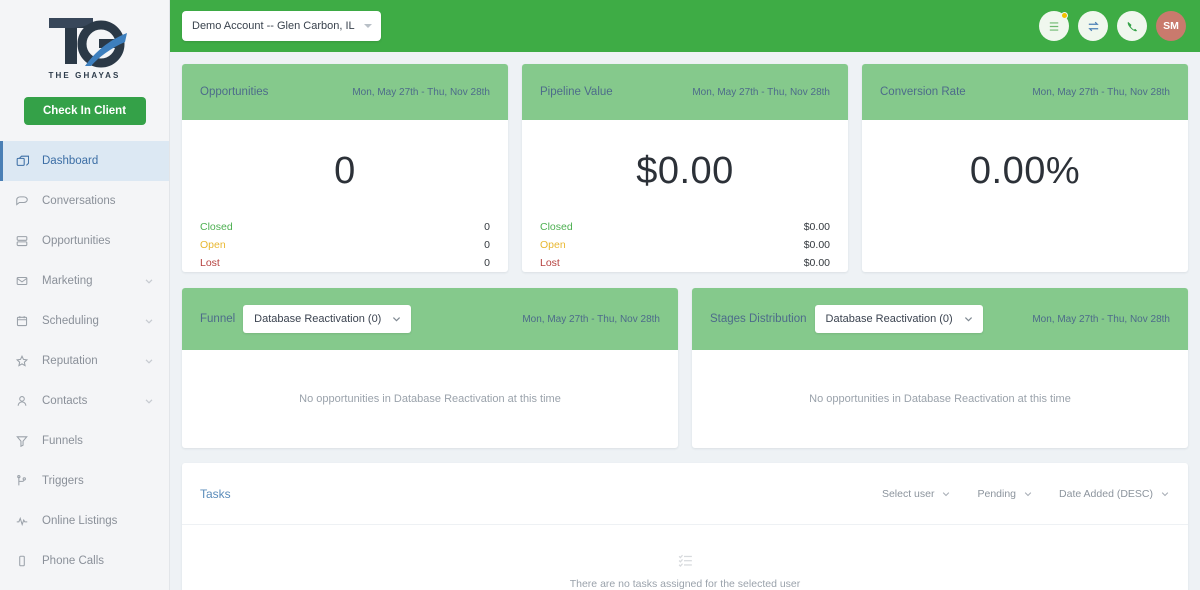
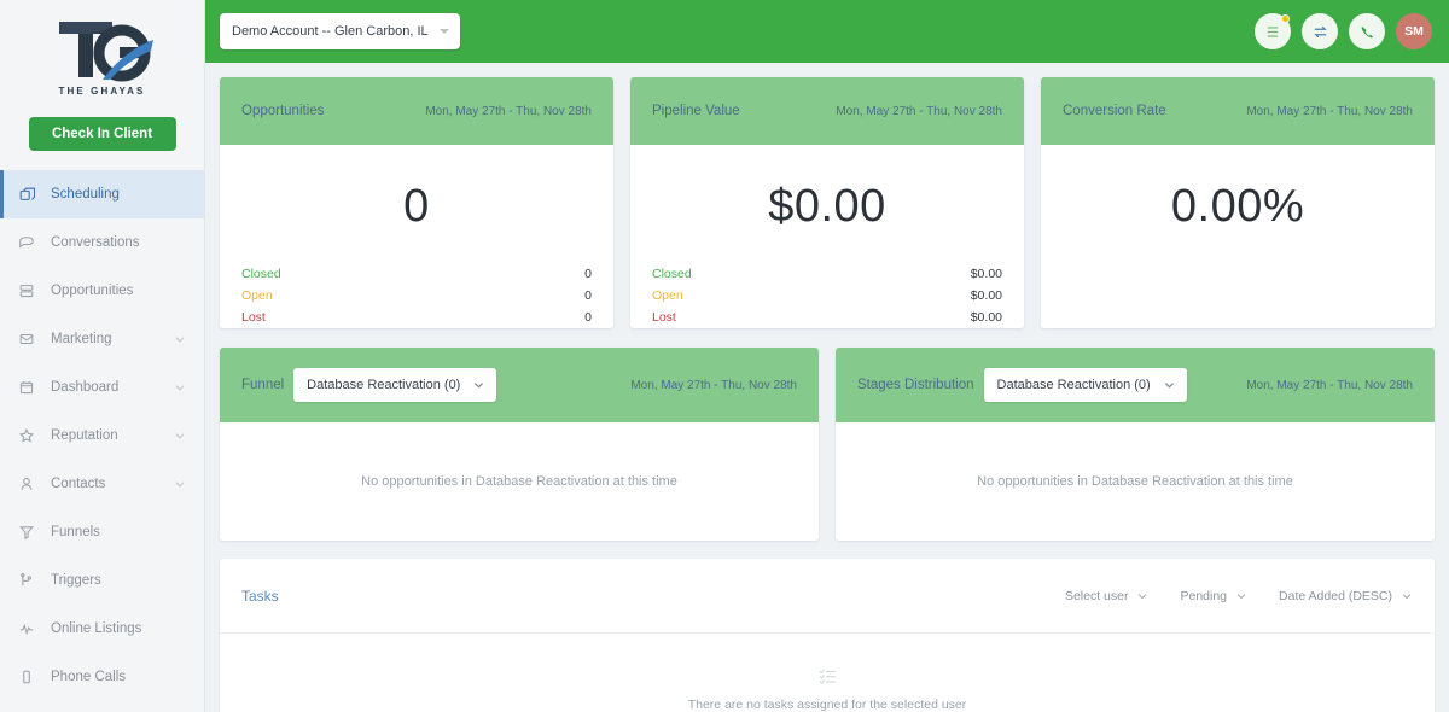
  THE GHAYAS
  Check In Client
- Dashboard
+ Scheduling
  Conversations
  Opportunities
  Marketing
- Scheduling
+ Dashboard
  Reputation
  Contacts
  Funnels
  Triggers
  Online Listings
  Phone Calls
  Demo Account -- Glen Carbon, IL
  SM
  Opportunities
  Mon, May 27th - Thu, Nov 28th
  0
  Closed
  0
  Open
  0
  Lost
  0
  Pipeline Value
  Mon, May 27th - Thu, Nov 28th
  $0.00
  Closed
  $0.00
  Open
  $0.00
  Lost
  $0.00
  Conversion Rate
  Mon, May 27th - Thu, Nov 28th
  0.00%
  Funnel
  Database Reactivation (0)
  Mon, May 27th - Thu, Nov 28th
  No opportunities in Database Reactivation at this time
  Stages Distribution
  Database Reactivation (0)
  Mon, May 27th - Thu, Nov 28th
  No opportunities in Database Reactivation at this time
  Tasks
  Select user
  Pending
  Date Added (DESC)
  There are no tasks assigned for the selected user
